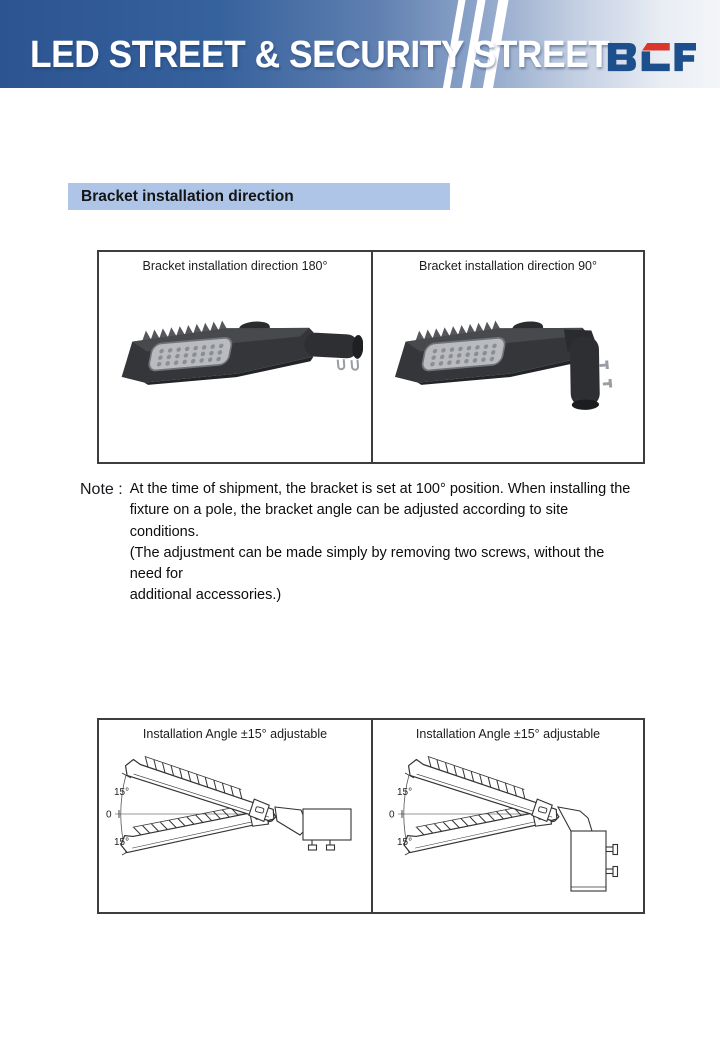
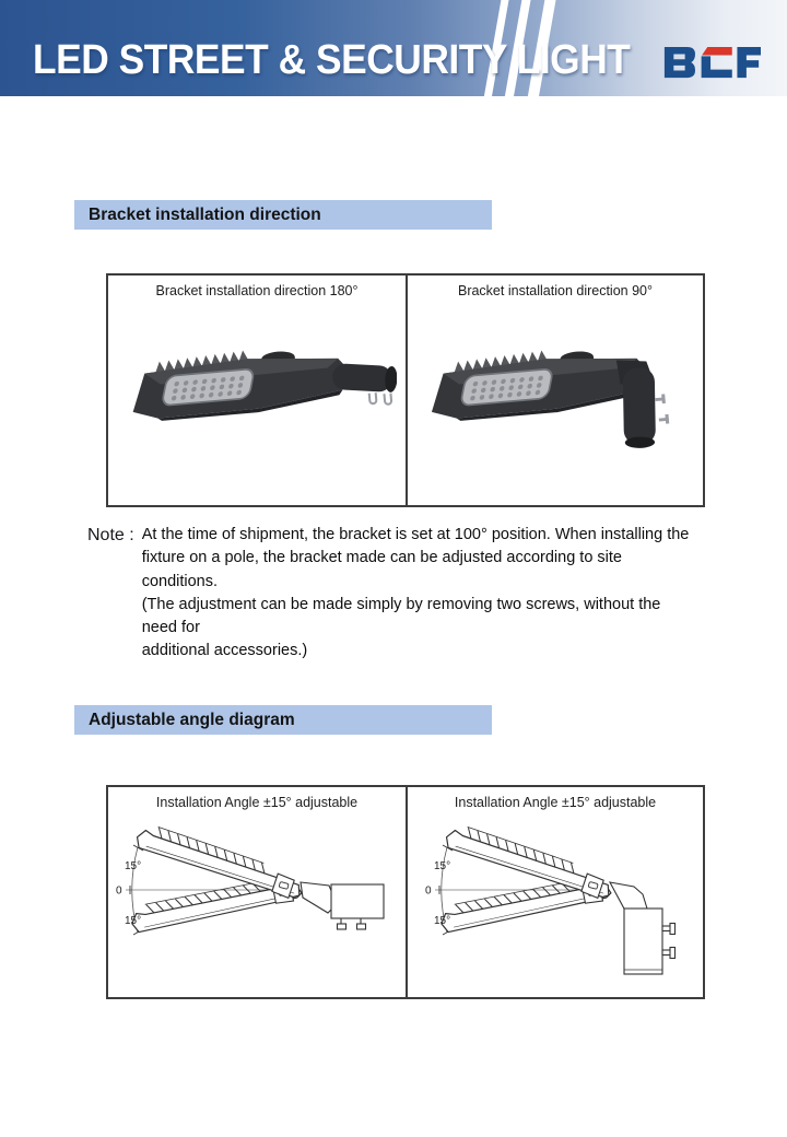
- LED STREET & SECURITY STREET
+ LED STREET & SECURITY LIGHT
  Bracket installation direction
  Bracket installation direction 180°
  Bracket installation direction 90°
  Note :
  At the time of shipment, the bracket is set at 100° position. When installing the
- fixture on a pole, the bracket angle can be adjusted according to site conditions.
+ fixture on a pole, the bracket made can be adjusted according to site conditions.
  (The adjustment can be made simply by removing two screws, without the need for
  additional accessories.)
+ Adjustable angle diagram
  Installation Angle ±15° adjustable
  15°
  0
  15°
  Installation Angle ±15° adjustable
  15°
  0
  15°
